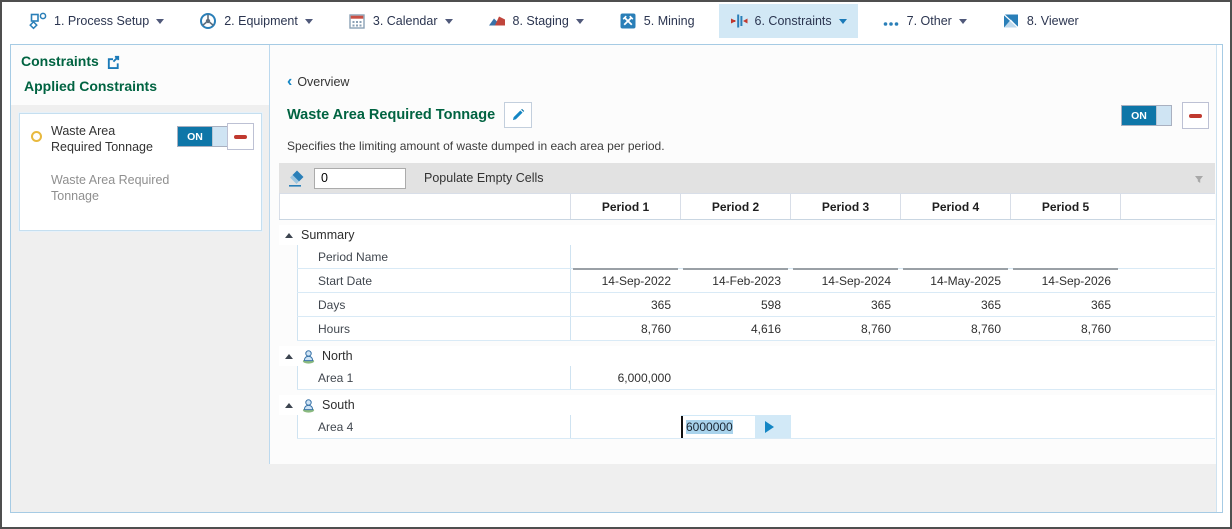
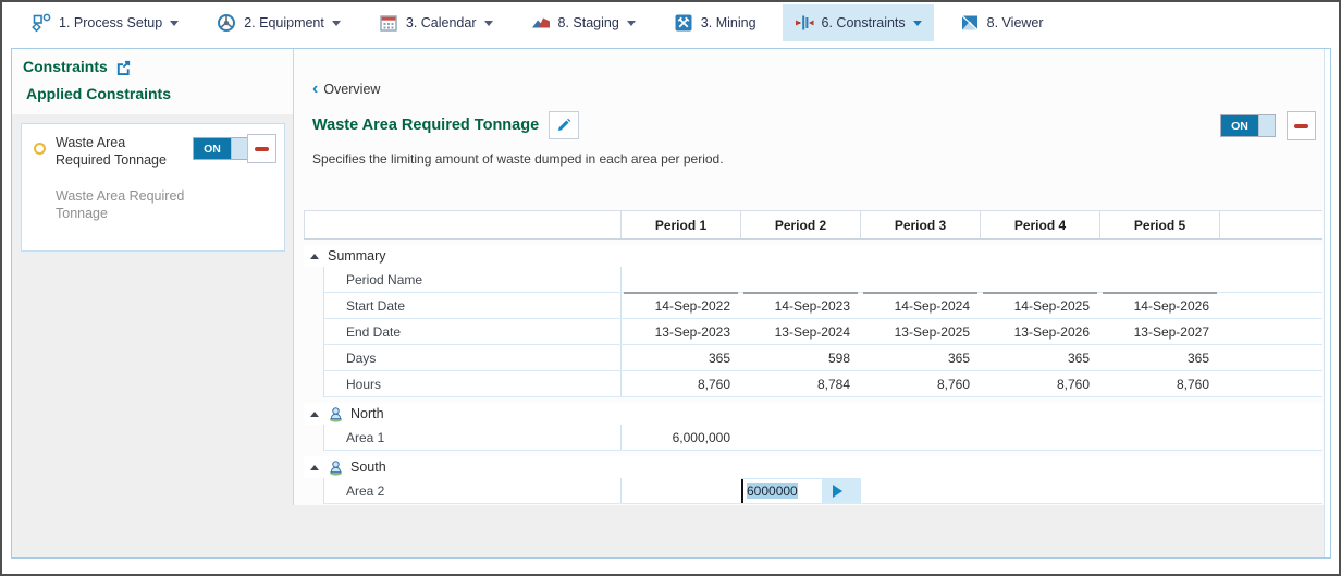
  1. Process Setup
  2. Equipment
  3. Calendar
  8. Staging
- 5. Mining
+ 3. Mining
  6. Constraints
- 7. Other
  8. Viewer
  Constraints
  Applied Constraints
  Waste Area Required Tonnage
  ON
  Waste Area Required Tonnage
  ‹
  Overview
  Waste Area Required Tonnage
  ON
  Specifies the limiting amount of waste dumped in each area per period.
- 0
- Populate Empty Cells
  Period 1
  Period 2
  Period 3
  Period 4
  Period 5
  Summary
  Period Name
  Start Date
  14-Sep-2022
- 14-Feb-2023
+ 14-Sep-2023
  14-Sep-2024
- 14-May-2025
+ 14-Sep-2025
  14-Sep-2026
+ End Date
+ 13-Sep-2023
+ 13-Sep-2024
+ 13-Sep-2025
+ 13-Sep-2026
+ 13-Sep-2027
  Days
  365
  598
  365
  365
  365
  Hours
  8,760
- 4,616
+ 8,784
  8,760
  8,760
  8,760
  North
  Area 1
  6,000,000
  South
- Area 4
+ Area 2
  6000000
